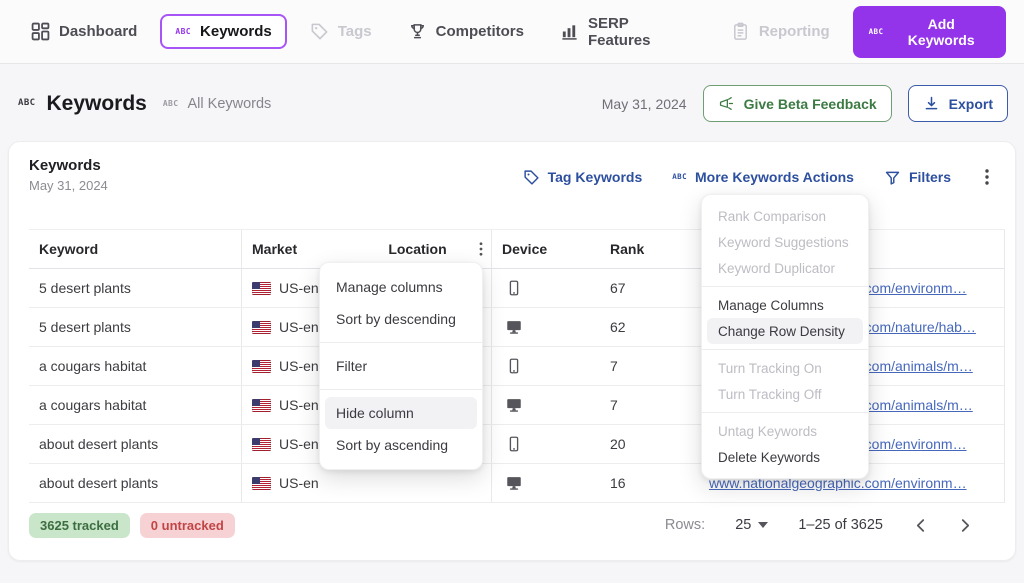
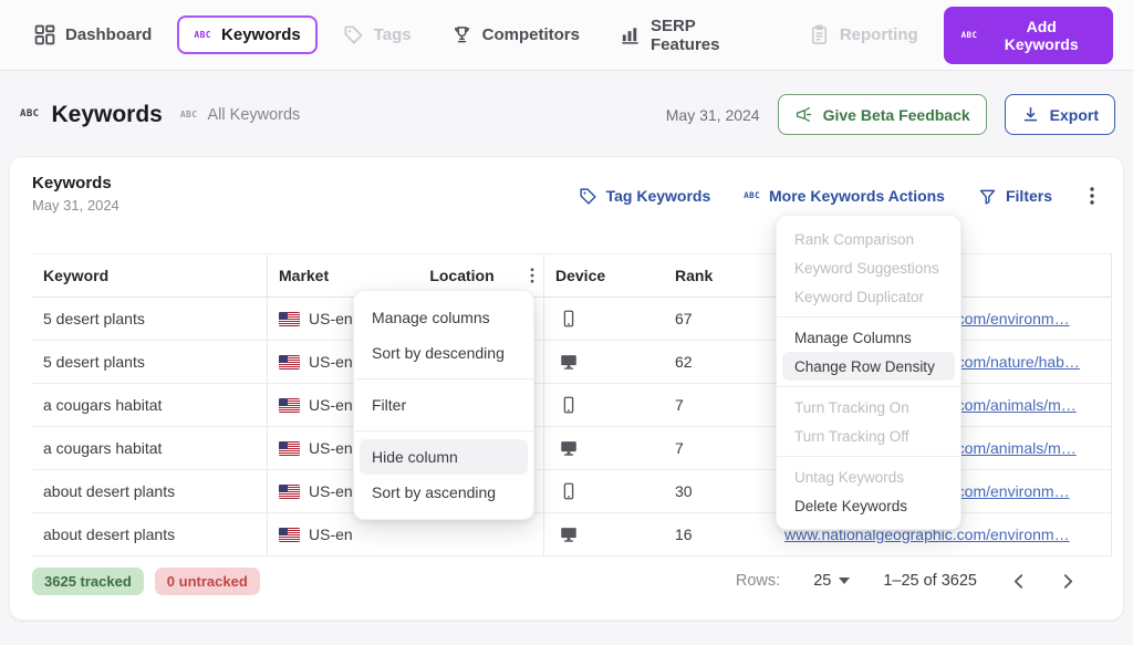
  Dashboard
  ABC
  Keywords
  Tags
  Competitors
  SERP Features
  Reporting
  ABC
  Add Keywords
  ABC
  Keywords
  ABC
  All Keywords
  May 31, 2024
  Give Beta Feedback
  Export
  Keywords
  May 31, 2024
  Tag Keywords
  ABC
  More Keywords Actions
  Filters
  Keyword
  Market
  Location
  Device
  Rank
  5 desert plants
  US-en
  67
  5 desert plants
  US-en
  62
  a cougars habitat
  US-en
  7
  a cougars habitat
  US-en
  7
  about desert plants
  US-en
- 20
+ 30
  about desert plants
  US-en
  16
  www.nationalgeographic.com/environm…
  3625 tracked
  0 untracked
  Rows:
  25
  1–25 of 3625
  Manage columns
  Sort by descending
  Filter
  Hide column
  Sort by ascending
  Rank Comparison
  Keyword Suggestions
  Keyword Duplicator
  Manage Columns
  Change Row Density
  Turn Tracking On
  Turn Tracking Off
  Untag Keywords
  Delete Keywords
